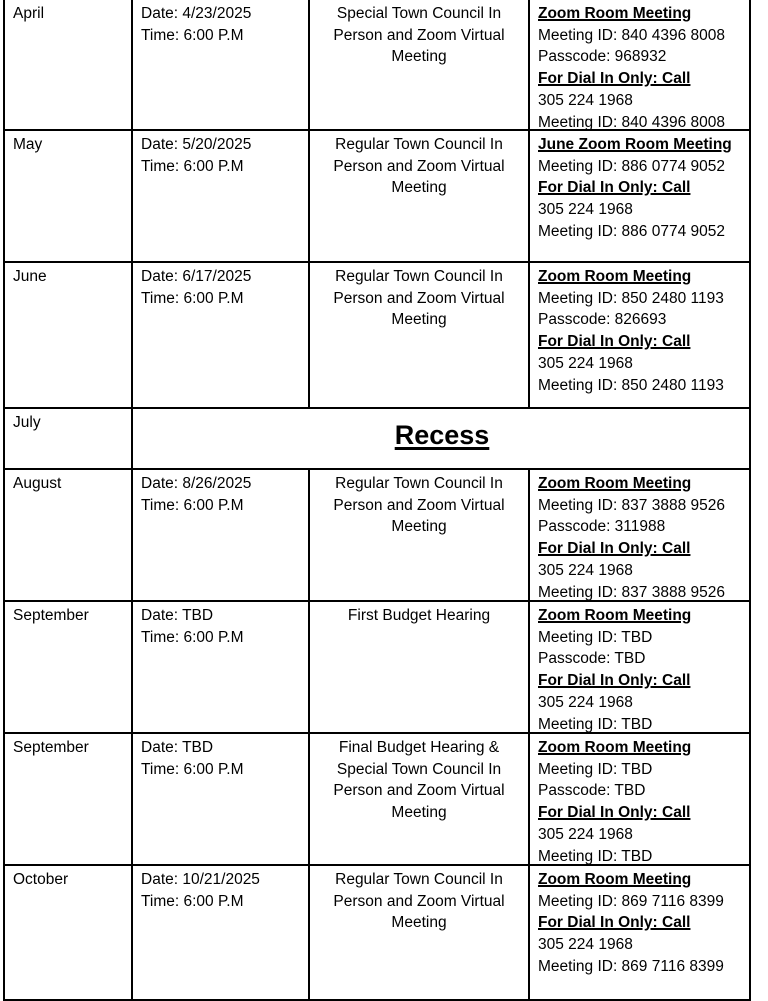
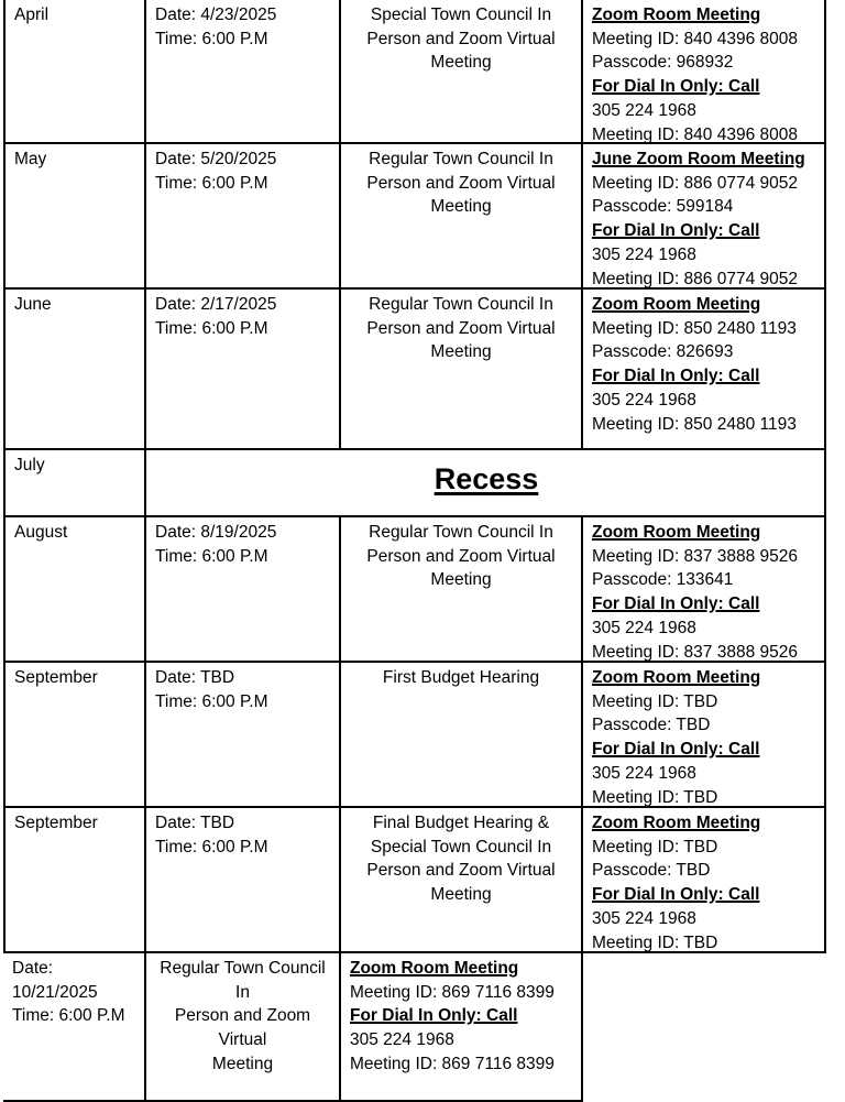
  April
  Date: 4/23/2025
  Time: 6:00 P.M
  Special Town Council In
  Person and Zoom Virtual
  Meeting
  Zoom Room Meeting
  Meeting ID: 840 4396 8008
  Passcode: 968932
  For Dial In Only: Call
  305 224 1968
  Meeting ID: 840 4396 8008
  May
  Date: 5/20/2025
  Time: 6:00 P.M
  Regular Town Council In
  Person and Zoom Virtual
  Meeting
  June Zoom Room Meeting
  Meeting ID: 886 0774 9052
+ Passcode: 599184
  For Dial In Only: Call
  305 224 1968
  Meeting ID: 886 0774 9052
  June
- Date: 6/17/2025
+ Date: 2/17/2025
  Time: 6:00 P.M
  Regular Town Council In
  Person and Zoom Virtual
  Meeting
  Zoom Room Meeting
  Meeting ID: 850 2480 1193
  Passcode: 826693
  For Dial In Only: Call
  305 224 1968
  Meeting ID: 850 2480 1193
  July
  Recess
  August
- Date: 8/26/2025
+ Date: 8/19/2025
  Time: 6:00 P.M
  Regular Town Council In
  Person and Zoom Virtual
  Meeting
  Zoom Room Meeting
  Meeting ID: 837 3888 9526
- Passcode: 311988
+ Passcode: 133641
  For Dial In Only: Call
  305 224 1968
  Meeting ID: 837 3888 9526
  September
  Date: TBD
  Time: 6:00 P.M
  First Budget Hearing
  Zoom Room Meeting
  Meeting ID: TBD
  Passcode: TBD
  For Dial In Only: Call
  305 224 1968
  Meeting ID: TBD
  September
  Date: TBD
  Time: 6:00 P.M
  Final Budget Hearing &
  Special Town Council In
  Person and Zoom Virtual
  Meeting
  Zoom Room Meeting
  Meeting ID: TBD
  Passcode: TBD
  For Dial In Only: Call
  305 224 1968
  Meeting ID: TBD
- October
  Date: 10/21/2025
  Time: 6:00 P.M
  Regular Town Council In
  Person and Zoom Virtual
  Meeting
  Zoom Room Meeting
  Meeting ID: 869 7116 8399
  For Dial In Only: Call
  305 224 1968
  Meeting ID: 869 7116 8399
